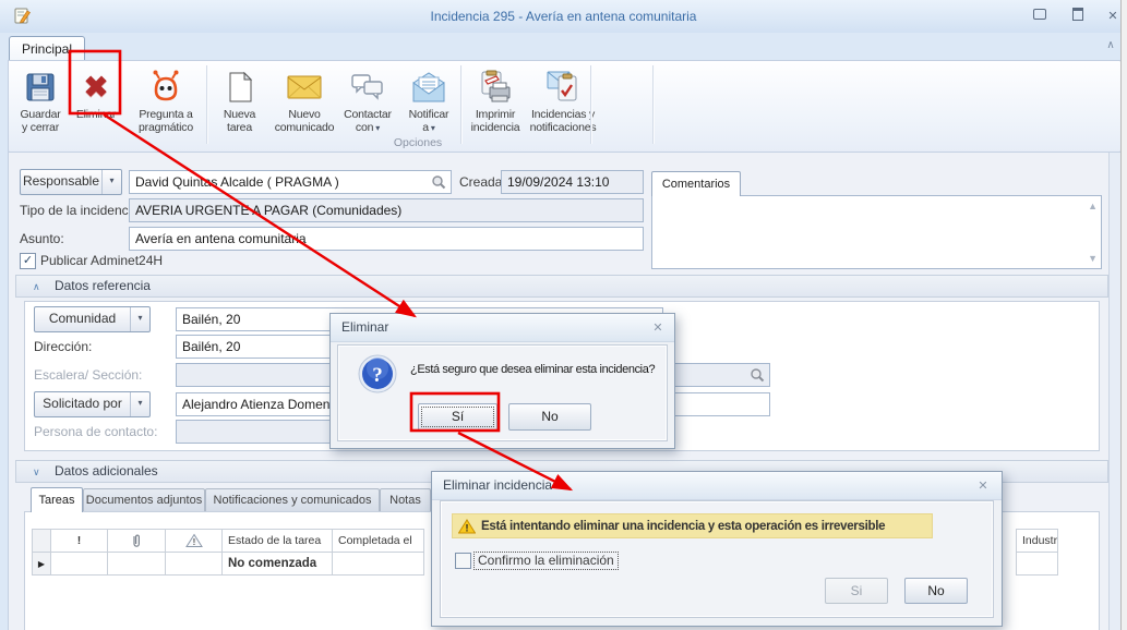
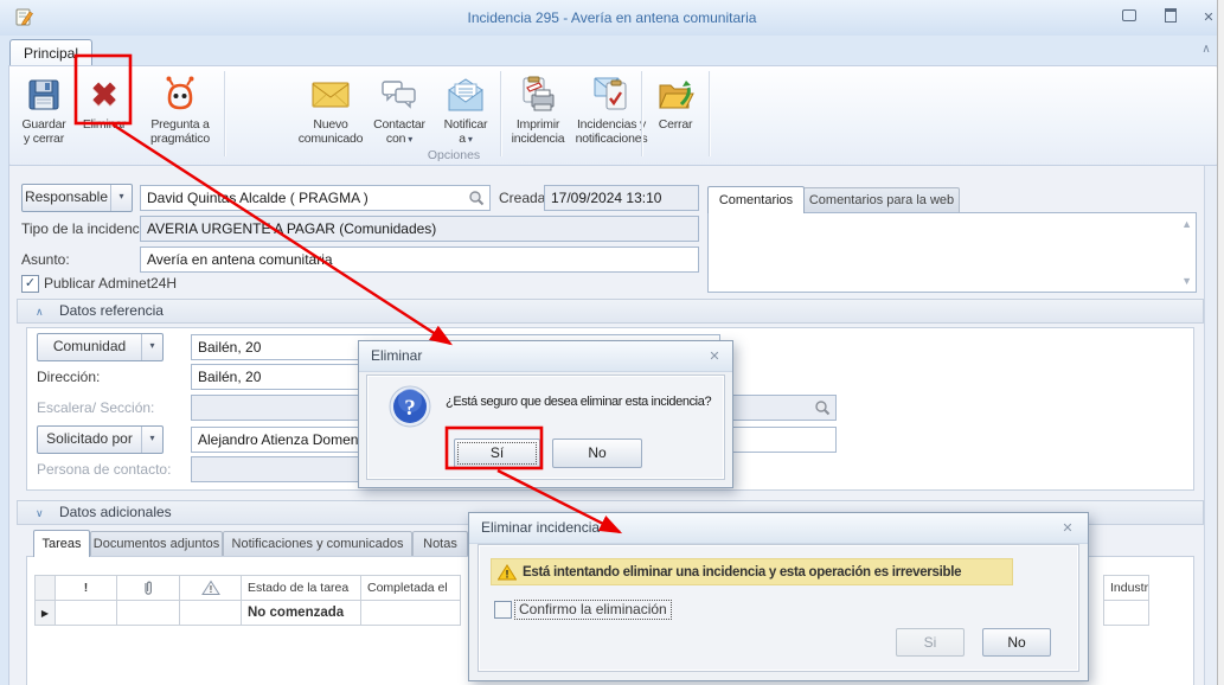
  Incidencia 295 - Avería en antena comunitaria
  ✕
  Principal
  ∧
  Guardar
  y cerrar
  ✖
  Pregunta a
  pragmático
- Nueva
- tarea
  Nuevo
  comunicado
  Contactar
  con ▾
  Notificar
  a ▾
  Imprimir
  incidencia
  Incidencias
  notificaciones
+ Cerrar
  Opciones
  Responsable
  ▾
  David Quints Alcalde ( PRAGMA )
  Creada
- 19/09/2024 13:10
+ 17/09/2024 13:10
  Tipo de la incidenc
  AVERIA URGENTE A PAGAR (Comunidades)
  Asunto:
  Avería en antena comunitaa
  ✓
  Publicar Adminet24H
  Comentarios
+ Comentarios para la web
  ▲
  ▼
  ∧ Datos referencia
  Comunidad
  ▾
  Bailén, 20
  Dirección:
  Bailén, 20
  Escalera/ Sección:
  Solicitado por
  ▾
  Alejandro Atienza Domen
  Persona de contacto:
  ∨ Datos adicionales
  Tareas
  Documentos adjuntos
  Notificaciones y comunicados
  Notas
  !
  !
  Estado de la tarea
  Completada el
  ▶
  No comenzada
  Industr
  Eliminar
  ✕
  ?
  ¿Está seguro que desea eliminar esta incidencia?
  Sí
  No
  Eliminar incidencia
  ✕
  !
  Está intentando eliminar una incidencia y esta operación es irreversible
  Confirmo la eliminación
  Si
  No
